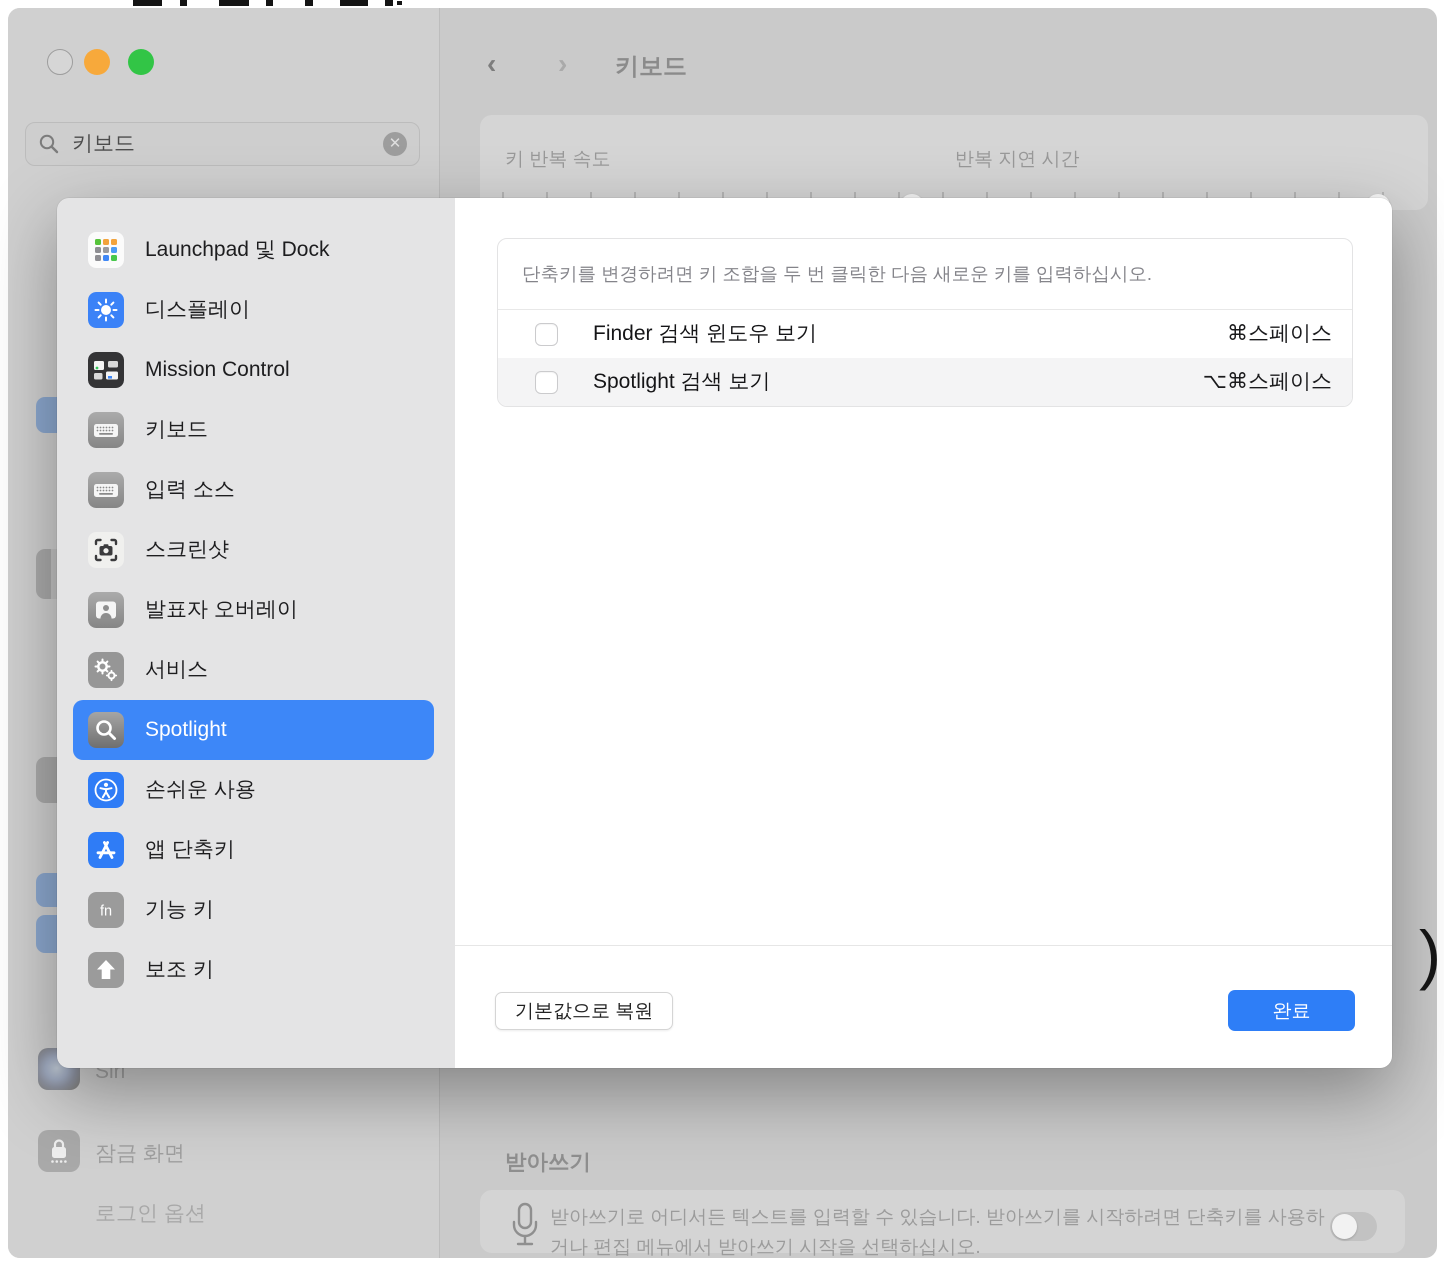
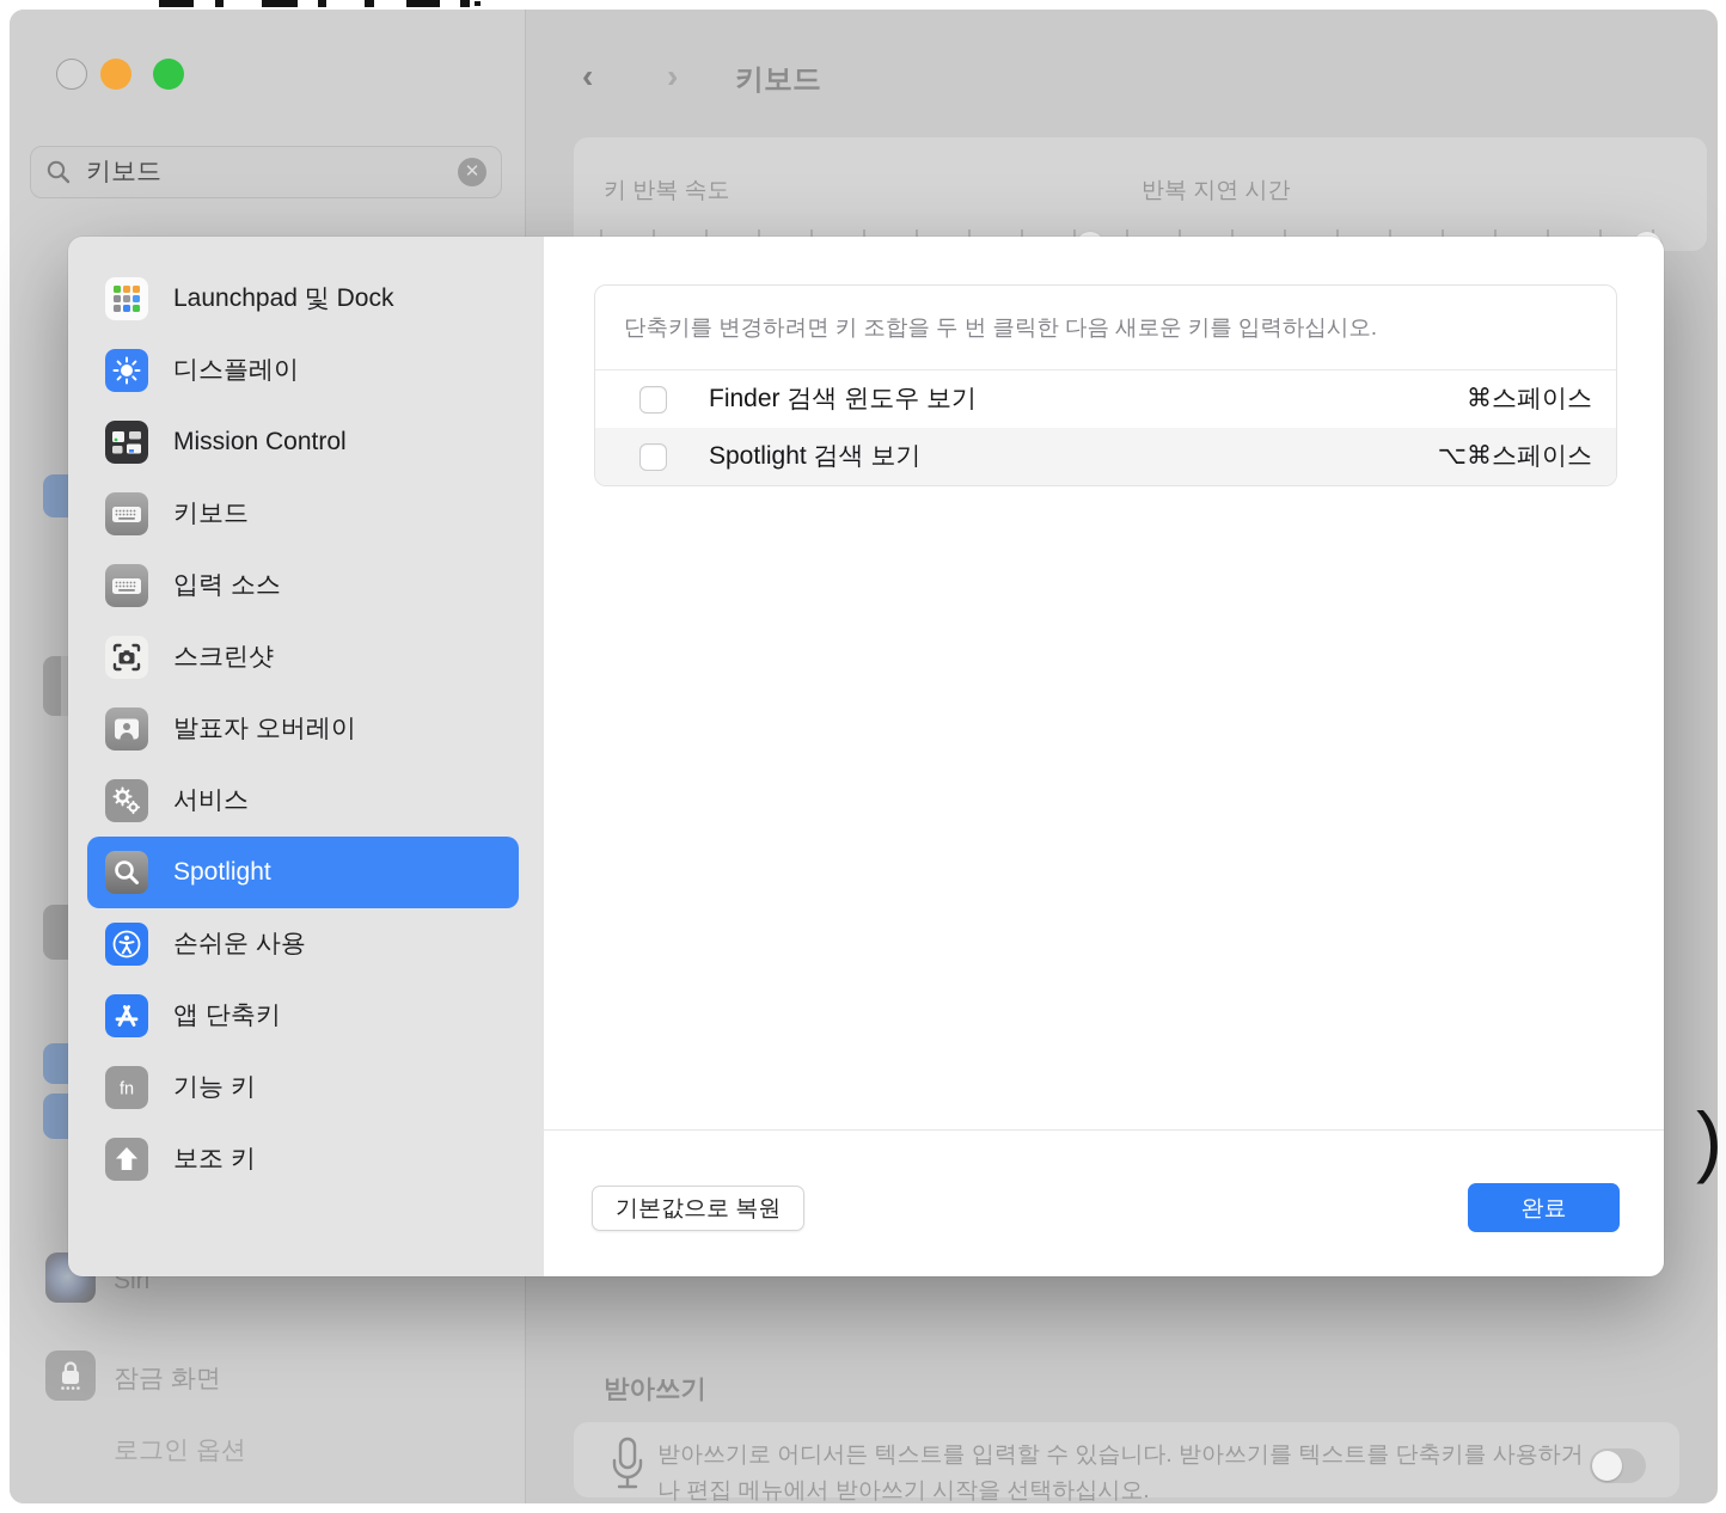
  키보드
  ✕
  ‹
  ›
  키보드
  키 반복 속도
  반복 지연 시간
  Siri
  잠금 화면
  로그인 옵션
  받아쓰기
- 받아쓰기로 어디서든 텍스트를 입력할 수 있습니다. 받아쓰기를 시작하려면 단축키를 사용하거나 편집 메뉴에서 받아쓰기 시작을 선택하십시오.
+ 받아쓰기로 어디서든 텍스트를 입력할 수 있습니다. 받아쓰기를 텍스트를 단축키를 사용하거나 편집 메뉴에서 받아쓰기 시작을 선택하십시오.
  )
  Launchpad 및 Dock
  디스플레이
  Mission Control
  키보드
  입력 소스
  스크린샷
  발표자 오버레이
  서비스
  Spotlight
  손쉬운 사용
  앱 단축키
  fn
  기능 키
  보조 키
  단축키를 변경하려면 키 조합을 두 번 클릭한 다음 새로운 키를 입력하십시오.
  Finder 검색 윈도우 보기
  ⌘스페이스
  Spotlight 검색 보기
  ⌥⌘스페이스
  기본값으로 복원
  완료
